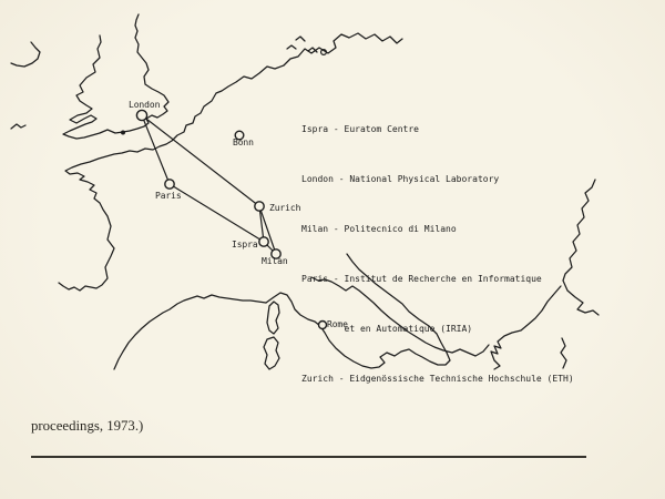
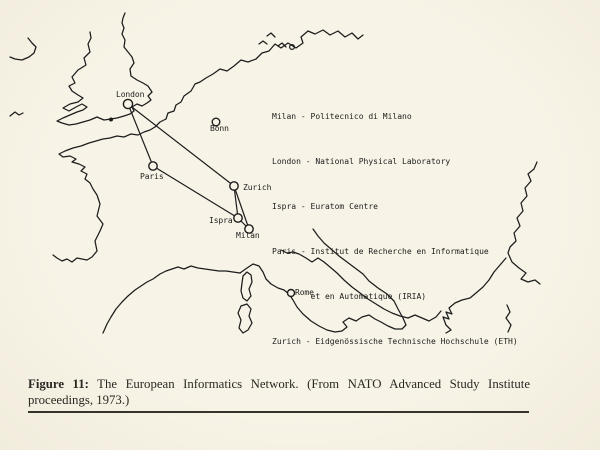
  London
  Paris
  Bonn
  Zurich
  Ispra
  Milan
  Rome
- Ispra - Euratom Centre
+ Milan - Politecnico di Milano
  London - National Physical Laboratory
- Milan - Politecnico di Milano
+ Ispra - Euratom Centre
  Paris - Institut de Recherche en Informatique
  et en Automatique (IRIA)
  Zurich - Eidgenössische Technische Hochschule (ETH)
+ Figure 11: The European Informatics Network. (From NATO Advanced Study Institute
  proceedings, 1973.)
